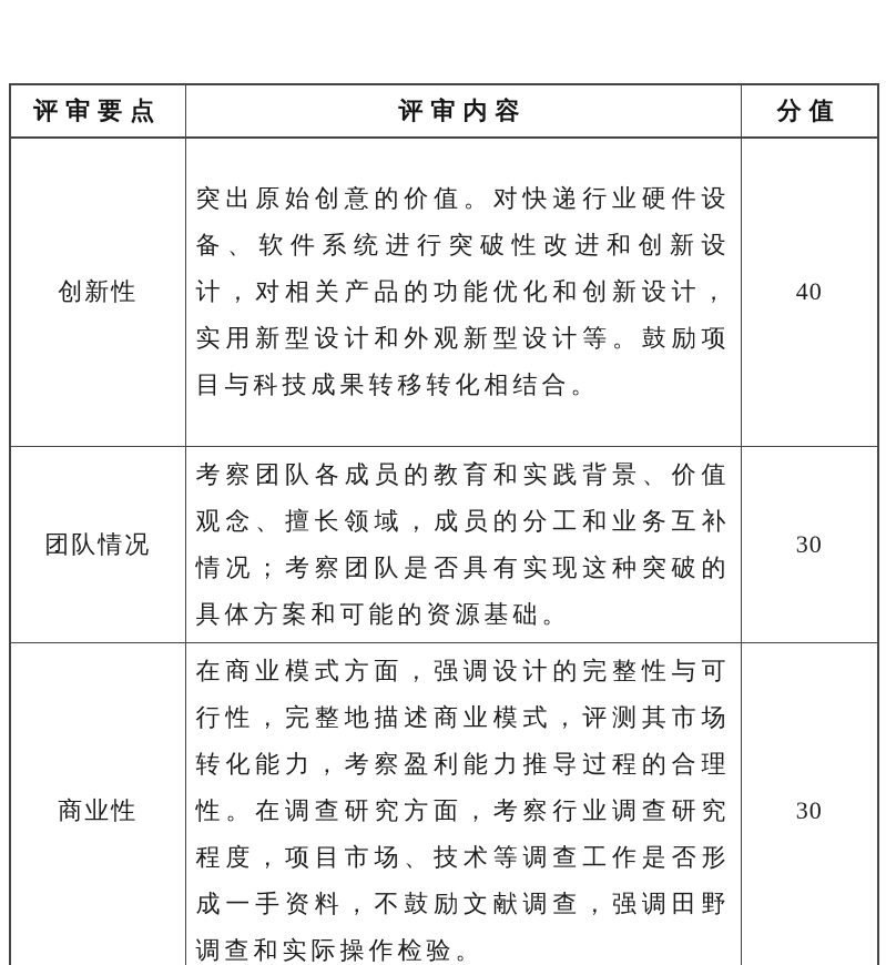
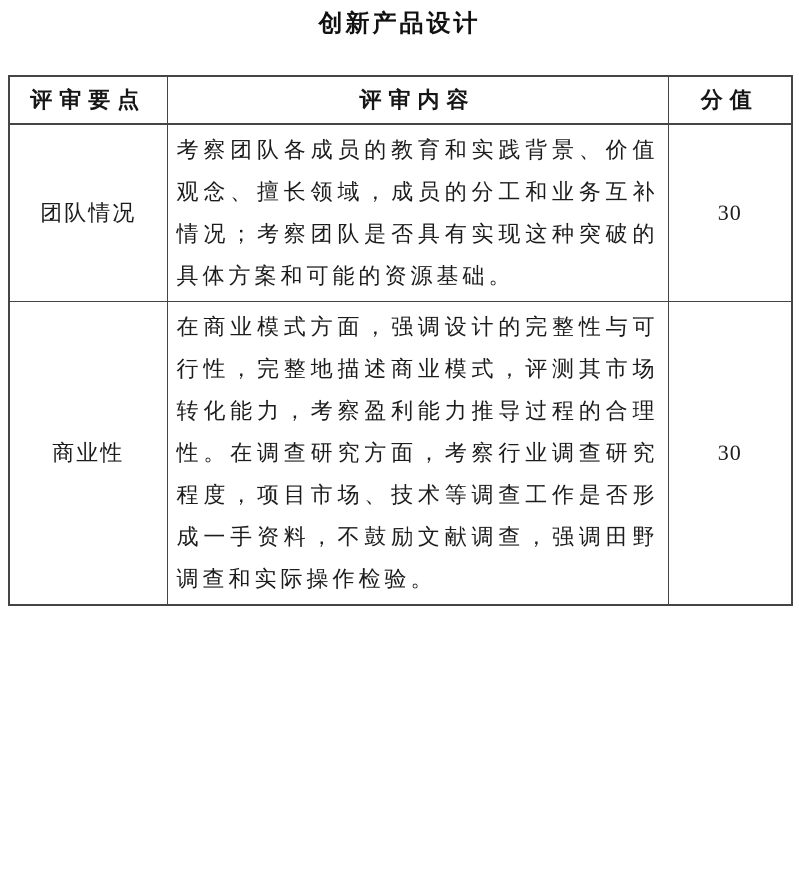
+ 创新产品设计
  评审要点	评审内容	分值
- 创新性	突出原始创意的价值。对快递行业硬件设备、软件系统进行突破性改进和创新设计，对相关产品的功能优化和创新设计，实用新型设计和外观新型设计等。鼓励项目与科技成果转移转化相结合。	40
  团队情况	考察团队各成员的教育和实践背景、价值观念、擅长领域，成员的分工和业务互补情况；考察团队是否具有实现这种突破的具体方案和可能的资源基础。	30
  商业性	在商业模式方面，强调设计的完整性与可行性，完整地描述商业模式，评测其市场转化能力，考察盈利能力推导过程的合理性。在调查研究方面，考察行业调查研究程度，项目市场、技术等调查工作是否形成一手资料，不鼓励文献调查，强调田野调查和实际操作检验。	30
